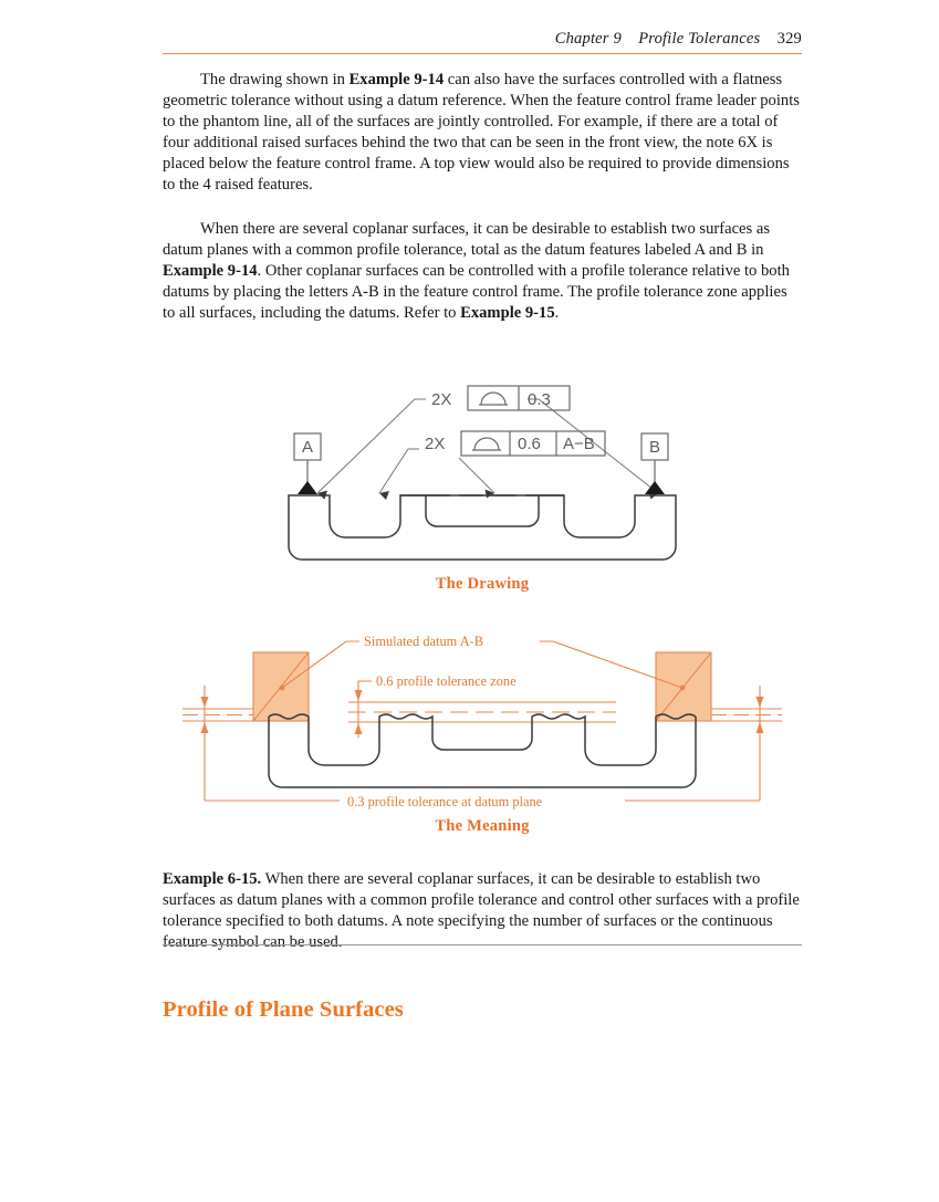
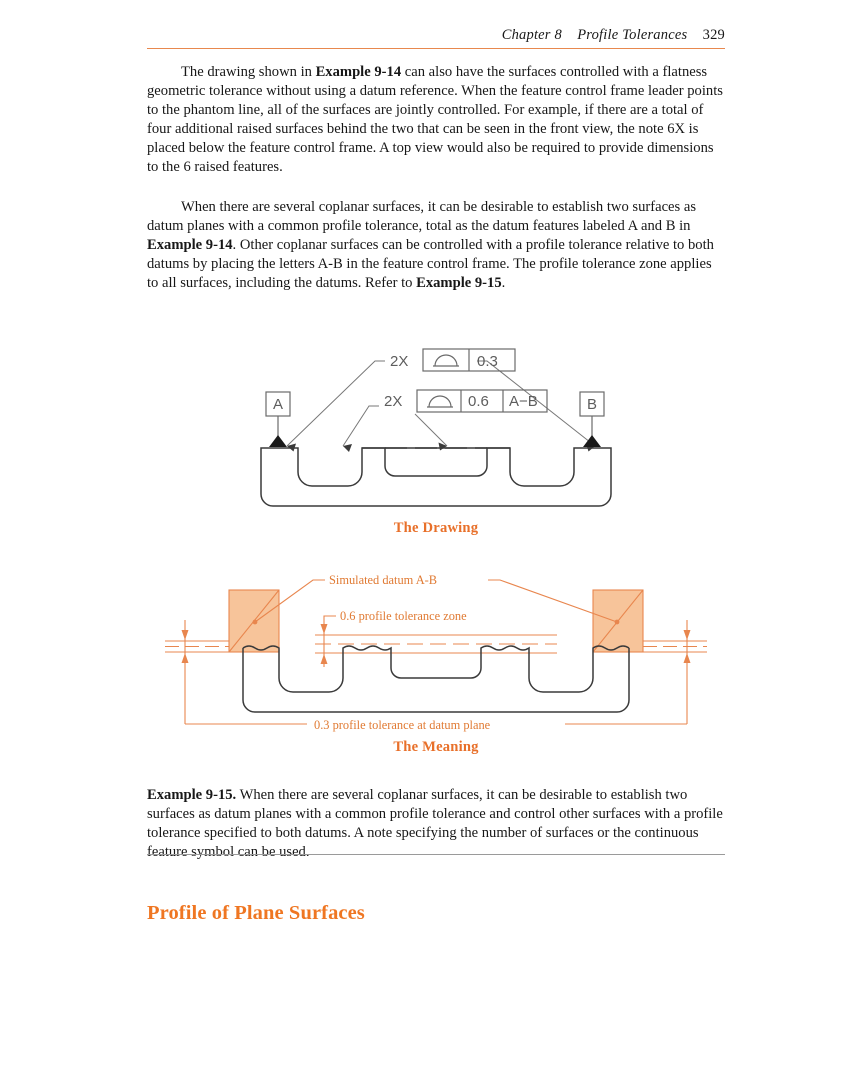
- Chapter 9 Profile Tolerances 329
+ Chapter 8 Profile Tolerances 329
- The drawing shown in Example 9-14 can also have the surfaces controlled with a flatness geometric tolerance without using a datum reference. When the feature control frame leader points to the phantom line, all of the surfaces are jointly controlled. For example, if there are a total of four additional raised surfaces behind the two that can be seen in the front view, the note 6X is placed below the feature control frame. A top view would also be required to provide dimensions to the 4 raised features.
+ The drawing shown in Example 9-14 can also have the surfaces controlled with a flatness geometric tolerance without using a datum reference. When the feature control frame leader points to the phantom line, all of the surfaces are jointly controlled. For example, if there are a total of four additional raised surfaces behind the two that can be seen in the front view, the note 6X is placed below the feature control frame. A top view would also be required to provide dimensions to the 6 raised features.
  When there are several coplanar surfaces, it can be desirable to establish two surfaces as datum planes with a common profile tolerance, total as the datum features labeled A and B in Example 9-14. Other coplanar surfaces can be controlled with a profile tolerance relative to both datums by placing the letters A-B in the feature control frame. The profile tolerance zone applies to all surfaces, including the datums. Refer to Example 9-15.
  2X
  0.3
  2X
  0.6
  A−B
  A
  B
  The Drawing
  Simulated datum A-B
  0.6 profile tolerance zone
  0.3 profile tolerance at datum plane
  The Meaning
- Example 6-15. When there are several coplanar surfaces, it can be desirable to establish two surfaces as datum planes with a common profile tolerance and control other surfaces with a profile tolerance specified to both datums. A note specifying the number of surfaces or the continuous feature symbol can be used.
+ Example 9-15. When there are several coplanar surfaces, it can be desirable to establish two surfaces as datum planes with a common profile tolerance and control other surfaces with a profile tolerance specified to both datums. A note specifying the number of surfaces or the continuous feature symbol can be used.
  Profile of Plane Surfaces
